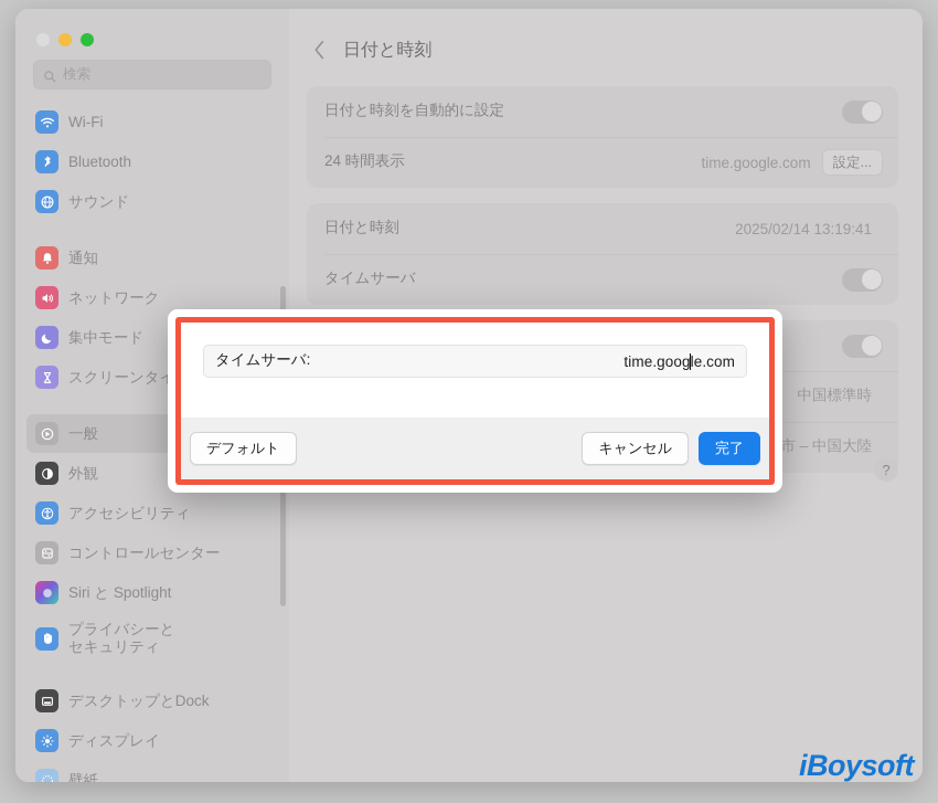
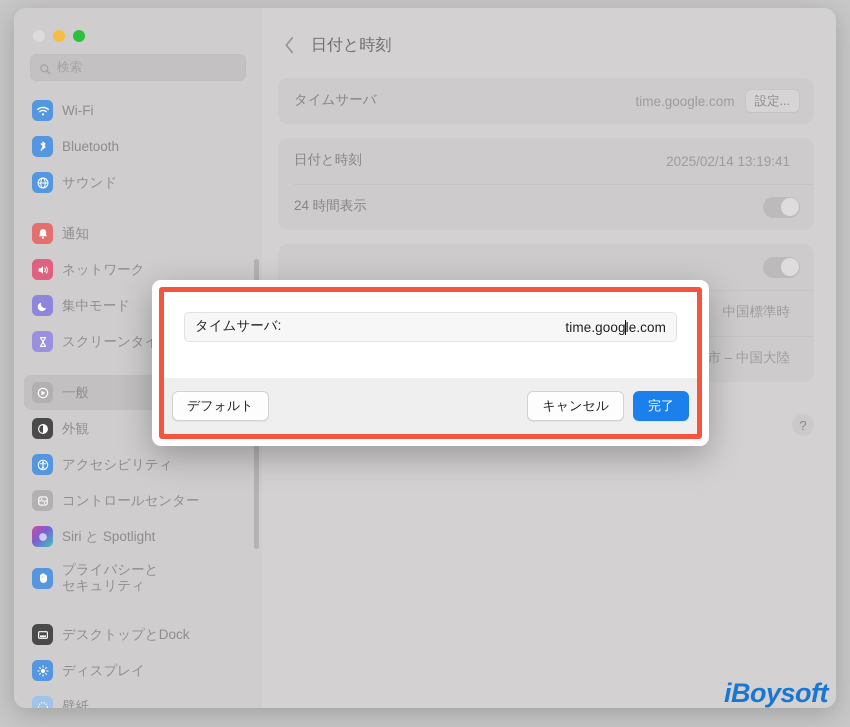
  検索
  Wi-Fi
  Bluetooth
  サウンド
  通知
  ネットワーク
  集中モード
  スクリーンタ
  一般
  外観
  アクセシビリティ
  コントロールセンター
  Siri と Spotlight
  プライバシーと
  セキュリティ
  デスクトップとDock
  ディスプレイ
  壁紙
  日付と時刻
- 日付と時刻を自動的に設定
- 24 時間表示
+ タイムサーバ
  time.google.com
  設定...
  日付と時刻
  2025/02/14 13:19:41
- タイムサーバ
+ 24 時間表示
  中国標準時
  市 – 中国大陸
  ?
  タイムサーバ:
  time.goog
  le.com
  デフォルト
  キャンセル
  完了
  iBoysoft
